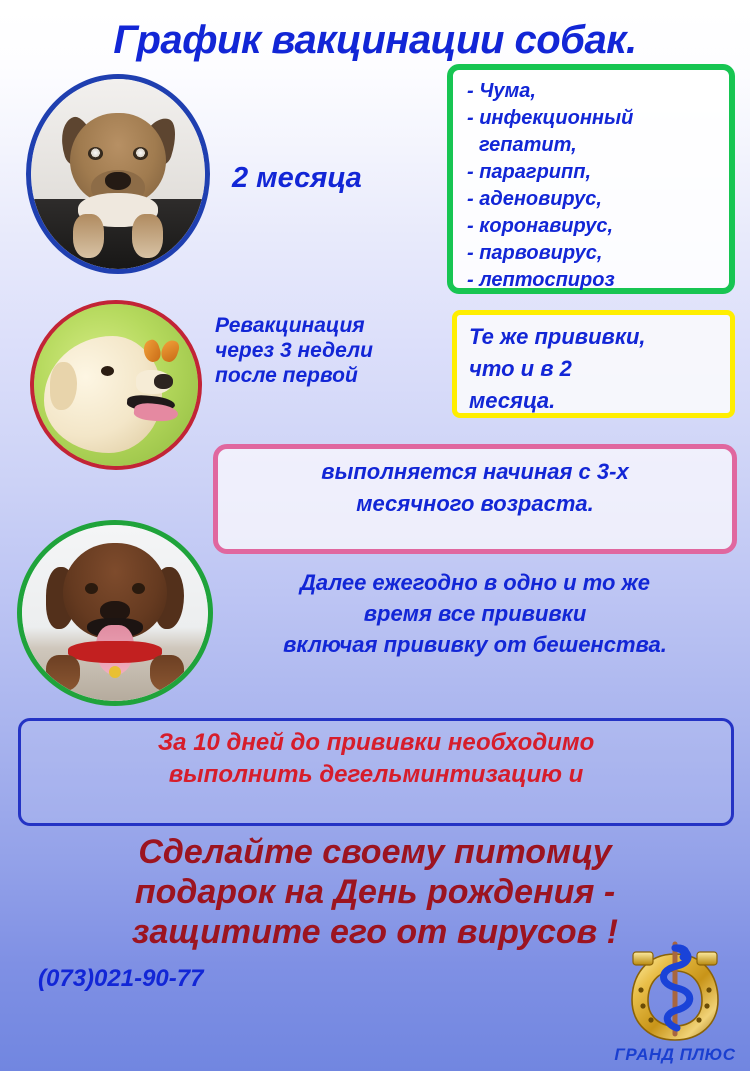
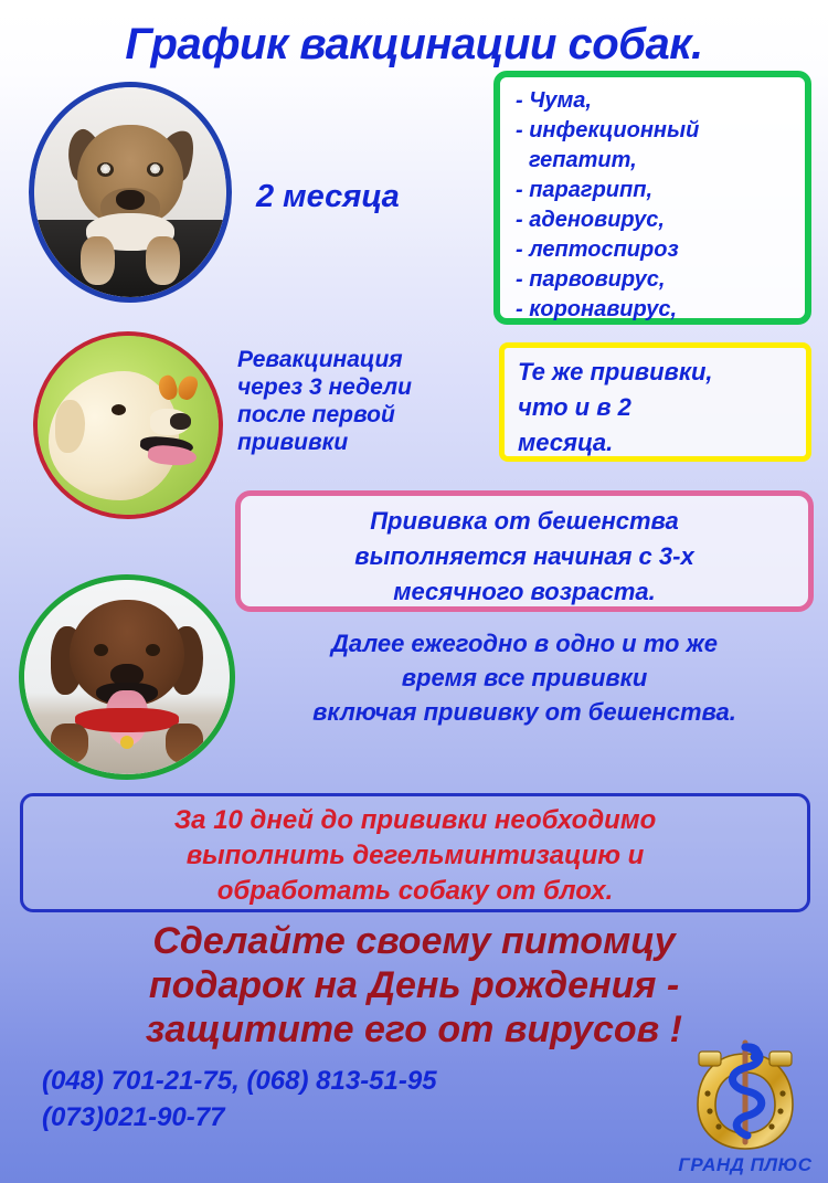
  График вакцинации собак.
  2 месяца
  - Чума,
  - инфекционный
  гепатит,
  - парагрипп,
  - аденовирус,
- - коронавирус,
+ - лептоспироз
  - парвовирус,
- - лептоспироз
+ - коронавирус,
  Ревакцинация
  через 3 недели
  после первой
+ прививки
  Те же прививки,
  что и в 2
  месяца.
+ Прививка от бешенства
  выполняется начиная с 3-х
  месячного возраста.
  Далее ежегодно в одно и то же
  время все прививки
  включая прививку от бешенства.
  За 10 дней до прививки необходимо
  выполнить дегельминтизацию и
+ обработать собаку от блох.
  Сделайте своему питомцу
  подарок на День рождения -
  защитите его от вирусов !
+ (048) 701-21-75, (068) 813-51-95
  (073)021-90-77
  ГРАНД ПЛЮС
